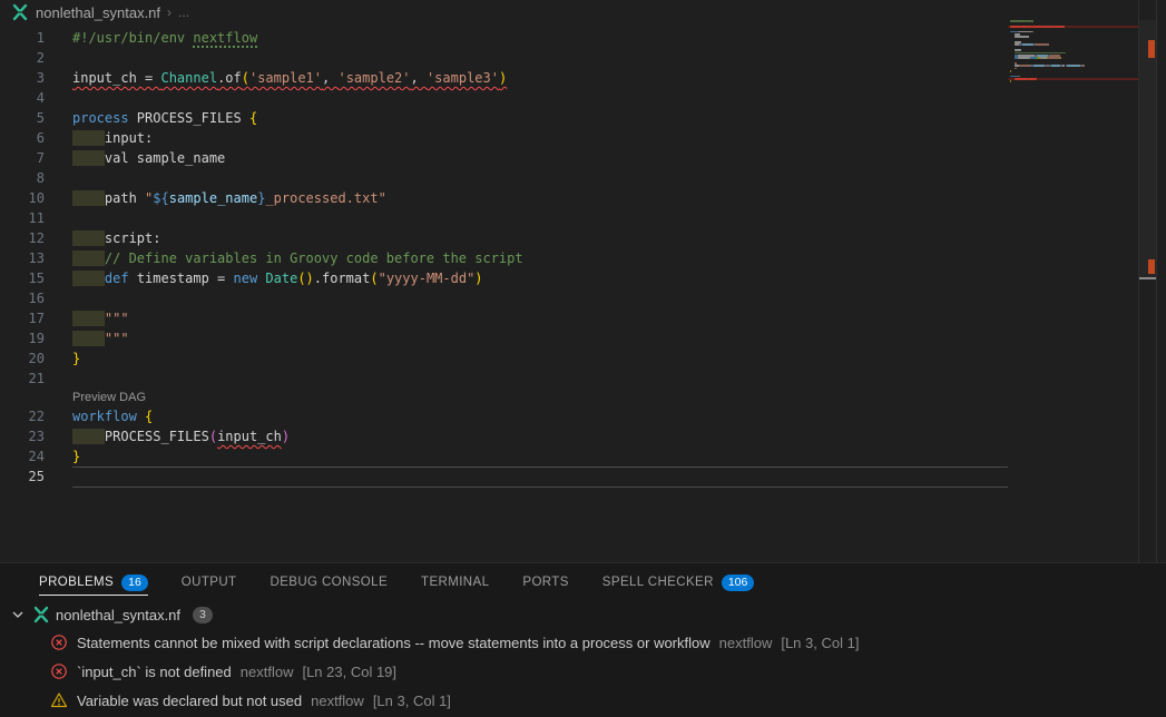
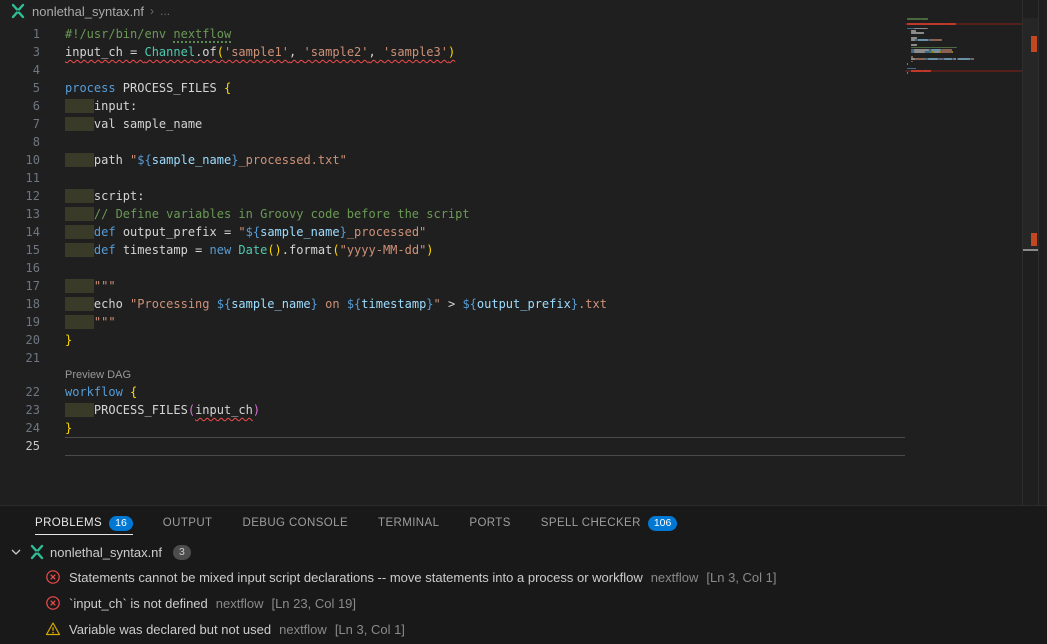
  nonlethal_syntax.nf
  ›
  ...
  1 #!/usr/bin/env nextflow
- 2
  3 input_ch = Channel.of('sample1', 'sample2', 'sample3')
  4
  5 process PROCESS_FILES {
  6 input:
  7 val sample_name
  8
  10 path "${sample_name}_processed.txt"
  11
  12 script:
  13 // Define variables in Groovy code before the script
+ 14 def output_prefix = "${sample_name}_processed"
  15 def timestamp = new Date().format("yyyy-MM-dd")
  16
  17 """
+ 18 echo "Processing ${sample_name} on ${timestamp}" > ${output_prefix}.txt
  19 """
  20 }
  21
  Preview DAG
  22 workflow {
  23 PROCESS_FILES(input_ch)
  24 }
  25
  PROBLEMS
  16
  OUTPUT
  DEBUG CONSOLE
  TERMINAL
  PORTS
  SPELL CHECKER
  106
  nonlethal_syntax.nf
  3
- Statements cannot be mixed with script declarations -- move statements into a process or workflow
+ Statements cannot be mixed input script declarations -- move statements into a process or workflow
  nextflow
  [Ln 3, Col 1]
  `input_ch` is not defined
  nextflow
  [Ln 23, Col 19]
  Variable was declared but not used
  nextflow
  [Ln 3, Col 1]
